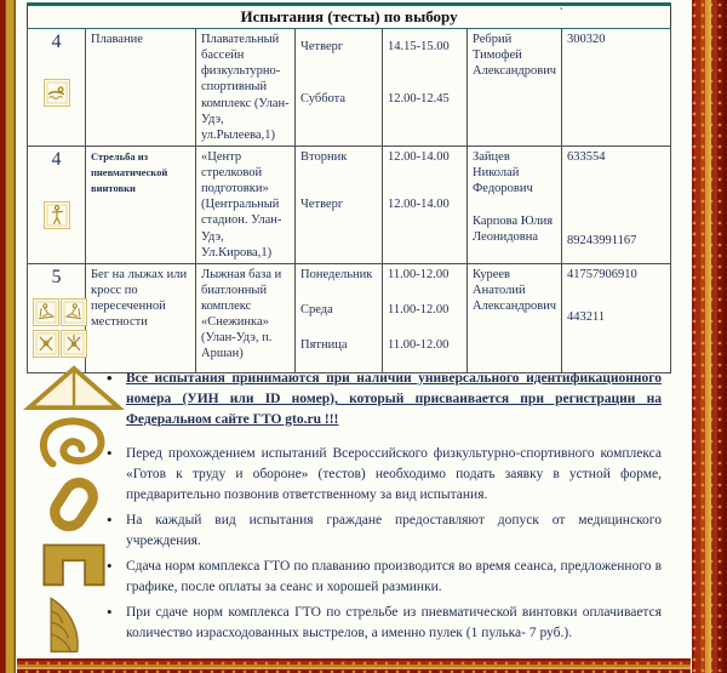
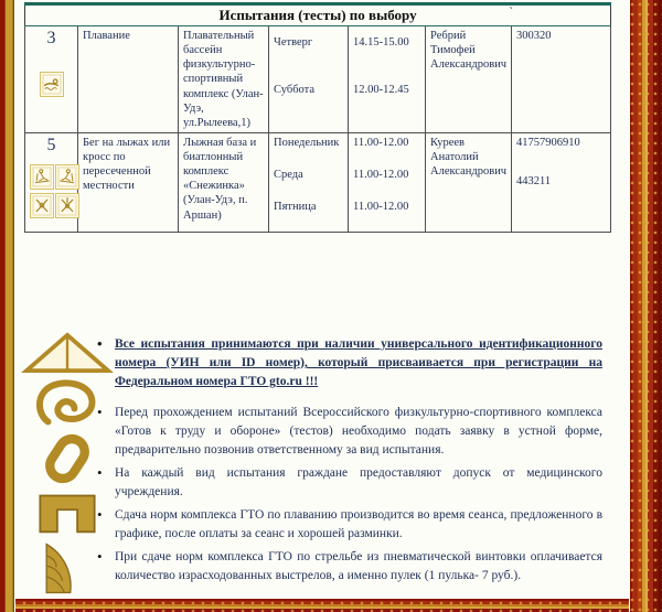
  Испытания (тесты) по выбору `
- 4	Плавание	Плавательный бассейн физкультурно-спортивный комплекс (Улан-Удэ, ул.Рылеева,1)	Четверг Суббота	14.15-15.00 12.00-12.45	Ребрий Тимофей Александрович	300320
+ 3	Плавание	Плавательный бассейн физкультурно-спортивный комплекс (Улан-Удэ, ул.Рылеева,1)	Четверг Суббота	14.15-15.00 12.00-12.45	Ребрий Тимофей Александрович	300320
- 4	Стрельба из пневматической винтовки	«Центр стрелковой подготовки» (Центральный стадион. Улан-Удэ, Ул.Кирова,1)	Вторник Четверг	12.00-14.00 12.00-14.00	Зайцев Николай Федорович Карпова Юлия Леонидовна	633554 89243991167
  5	Бег на лыжах или кросс по пересеченной местности	Лыжная база и биатлонный комплекс «Снежинка» (Улан-Удэ, п. Аршан)	Понедельник Среда Пятница	11.00-12.00 11.00-12.00 11.00-12.00	Куреев Анатолий Александрович	41757906910 443211
  •
- Все испытания принимаются при наличии универсального идентификационного номера (УИН или ID номер), который присваивается при регистрации на Федеральном сайте ГТО gto.ru !!!
+ Все испытания принимаются при наличии универсального идентификационного номера (УИН или ID номер), который присваивается при регистрации на Федеральном номера ГТО gto.ru !!!
  •
  Перед прохождением испытаний Всероссийского физкультурно-спортивного комплекса «Готов к труду и обороне» (тестов) необходимо подать заявку в устной форме, предварительно позвонив ответственному за вид испытания.
  •
  На каждый вид испытания граждане предоставляют допуск от медицинского учреждения.
  •
  Сдача норм комплекса ГТО по плаванию производится во время сеанса, предложенного в графике, после оплаты за сеанс и хорошей разминки.
  •
  При сдаче норм комплекса ГТО по стрельбе из пневматической винтовки оплачивается количество израсходованных выстрелов, а именно пулек (1 пулька- 7 руб.).
